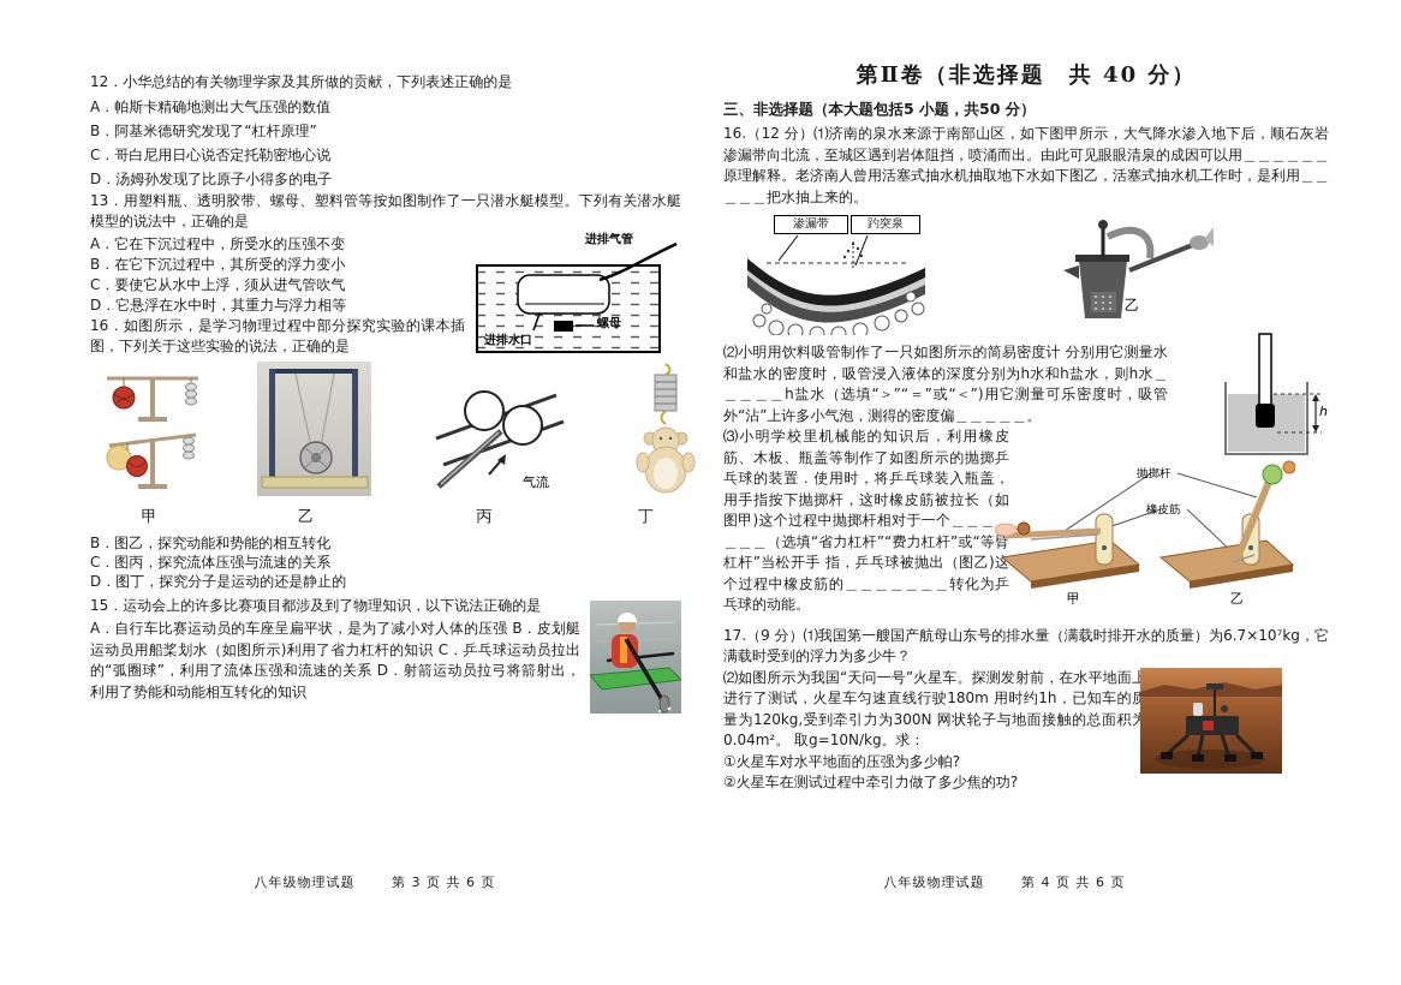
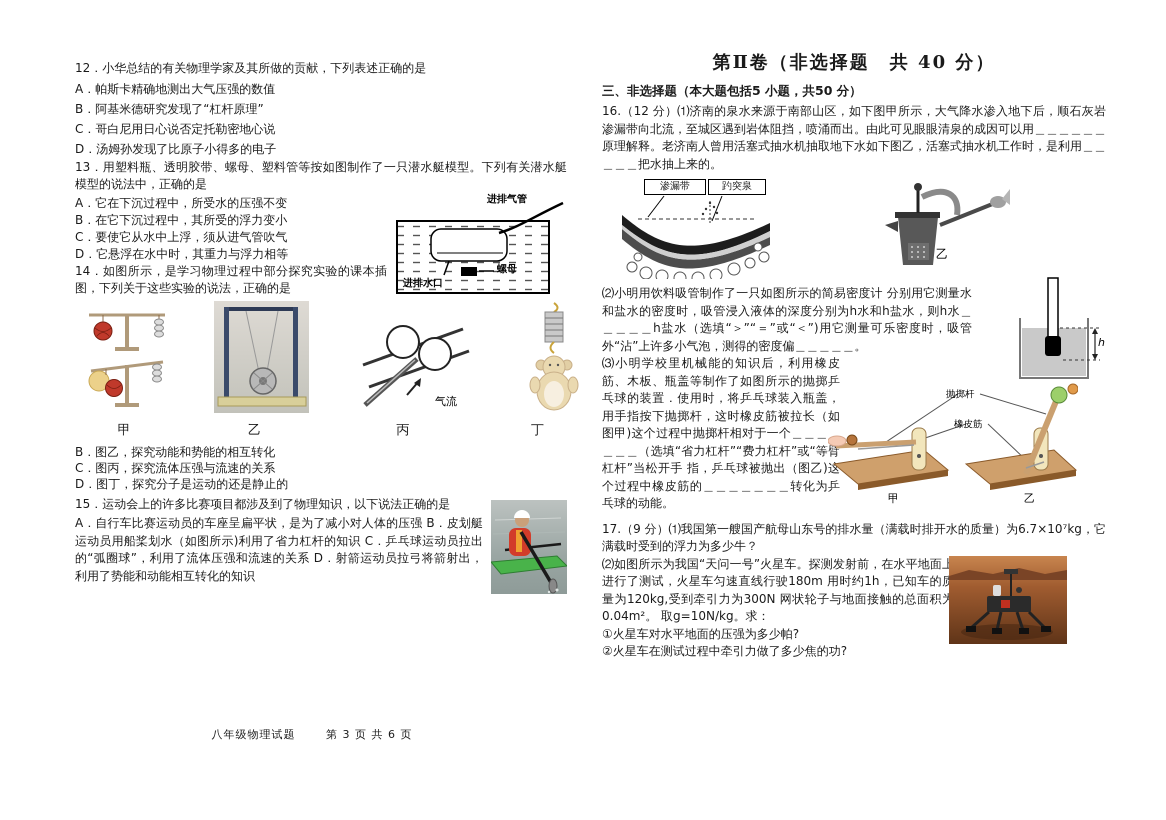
  12．小华总结的有关物理学家及其所做的贡献，下列表述正确的是
  A．帕斯卡精确地测出大气压强的数值
  B．阿基米德研究发现了“杠杆原理”
  C．哥白尼用日心说否定托勒密地心说
  D．汤姆孙发现了比原子小得多的电子
  13．用塑料瓶、透明胶带、螺母、塑料管等按如图制作了一只潜水艇模型。下列有关潜水艇模型的说法中，正确的是
  进排气管
  螺母
  进排水口
  A．它在下沉过程中，所受水的压强不变
  B．在它下沉过程中，其所受的浮力变小
  C．要使它从水中上浮，须从进气管吹气
  D．它悬浮在水中时，其重力与浮力相等
- 16．如图所示，是学习物理过程中部分探究实验的课本插图，下列关于这些实验的说法，正确的是
+ 14．如图所示，是学习物理过程中部分探究实验的课本插图，下列关于这些实验的说法，正确的是
  气流
  甲
  乙
  丙
  丁
  B．图乙，探究动能和势能的相互转化
  C．图丙，探究流体压强与流速的关系
  D．图丁，探究分子是运动的还是静止的
  15．运动会上的许多比赛项目都涉及到了物理知识，以下说法正确的是
  A．自行车比赛运动员的车座呈扁平状，是为了减小对人体的压强 B．皮划艇运动员用船桨划水（如图所示)利用了省力杠杆的知识 C．乒乓球运动员拉出的“弧圈球”，利用了流体压强和流速的关系 D．射箭运动员拉弓将箭射出，利用了势能和动能相互转化的知识
  第Ⅱ卷（非选择题 共 40 分）
  三、非选择题（本大题包括5 小题，共50 分）
  16.（12 分）⑴济南的泉水来源于南部山区，如下图甲所示，大气降水渗入地下后，顺石灰岩渗漏带向北流，至城区遇到岩体阻挡，喷涌而出。由此可见眼眼清泉的成因可以用＿＿＿＿＿＿原理解释。老济南人曾用活塞式抽水机抽取地下水如下图乙，活塞式抽水机工作时，是利用＿＿＿＿＿把水抽上来的。
  渗漏带
  趵突泉
  乙
  ⑵小明用饮料吸管制作了一只如图所示的简易密度计 分别用它测量水和盐水的密度时，吸管浸入液体的深度分别为h水和h盐水，则h水＿＿＿＿＿h盐水（选填“＞”“＝”或“＜”)用它测量可乐密度时，吸管外“沾”上许多小气泡，测得的密度偏＿＿＿＿＿。
  h
  ⑶小明学校里机械能的知识后，利用橡皮筋、木板、瓶盖等制作了如图所示的抛掷乒乓球的装置．使用时，将乒乓球装入瓶盖，用手指按下抛掷杆，这时橡皮筋被拉长（如图甲)这个过程中抛掷杆相对于一个＿＿＿＿＿＿＿（选填“省力杠杆”“费力杠杆”或“等臂杠杆”当松开手 指，乒乓球被抛出（图乙)这个过程中橡皮筋的＿＿＿＿＿＿＿转化为乒乓球的动能。
  抛掷杆
  橡皮筋
  甲
  乙
  17.（9 分）⑴我国第一艘国产航母山东号的排水量（满载时排开水的质量）为6.7×10⁷kg，它满载时受到的浮力为多少牛？
  ⑵如图所示为我国“天问一号”火星车。探测发射前，在水平地面上进行了测试，火星车匀速直线行驶180m 用时约1h，已知车的质量为120kg,受到牵引力为300N 网状轮子与地面接触的总面积为 0.04m²。 取g=10N/kg。求：
  ①火星车对水平地面的压强为多少帕?
  ②火星车在测试过程中牵引力做了多少焦的功?
  八年级物理试题 第 3 页 共 6 页
- 八年级物理试题 第 4 页 共 6 页
